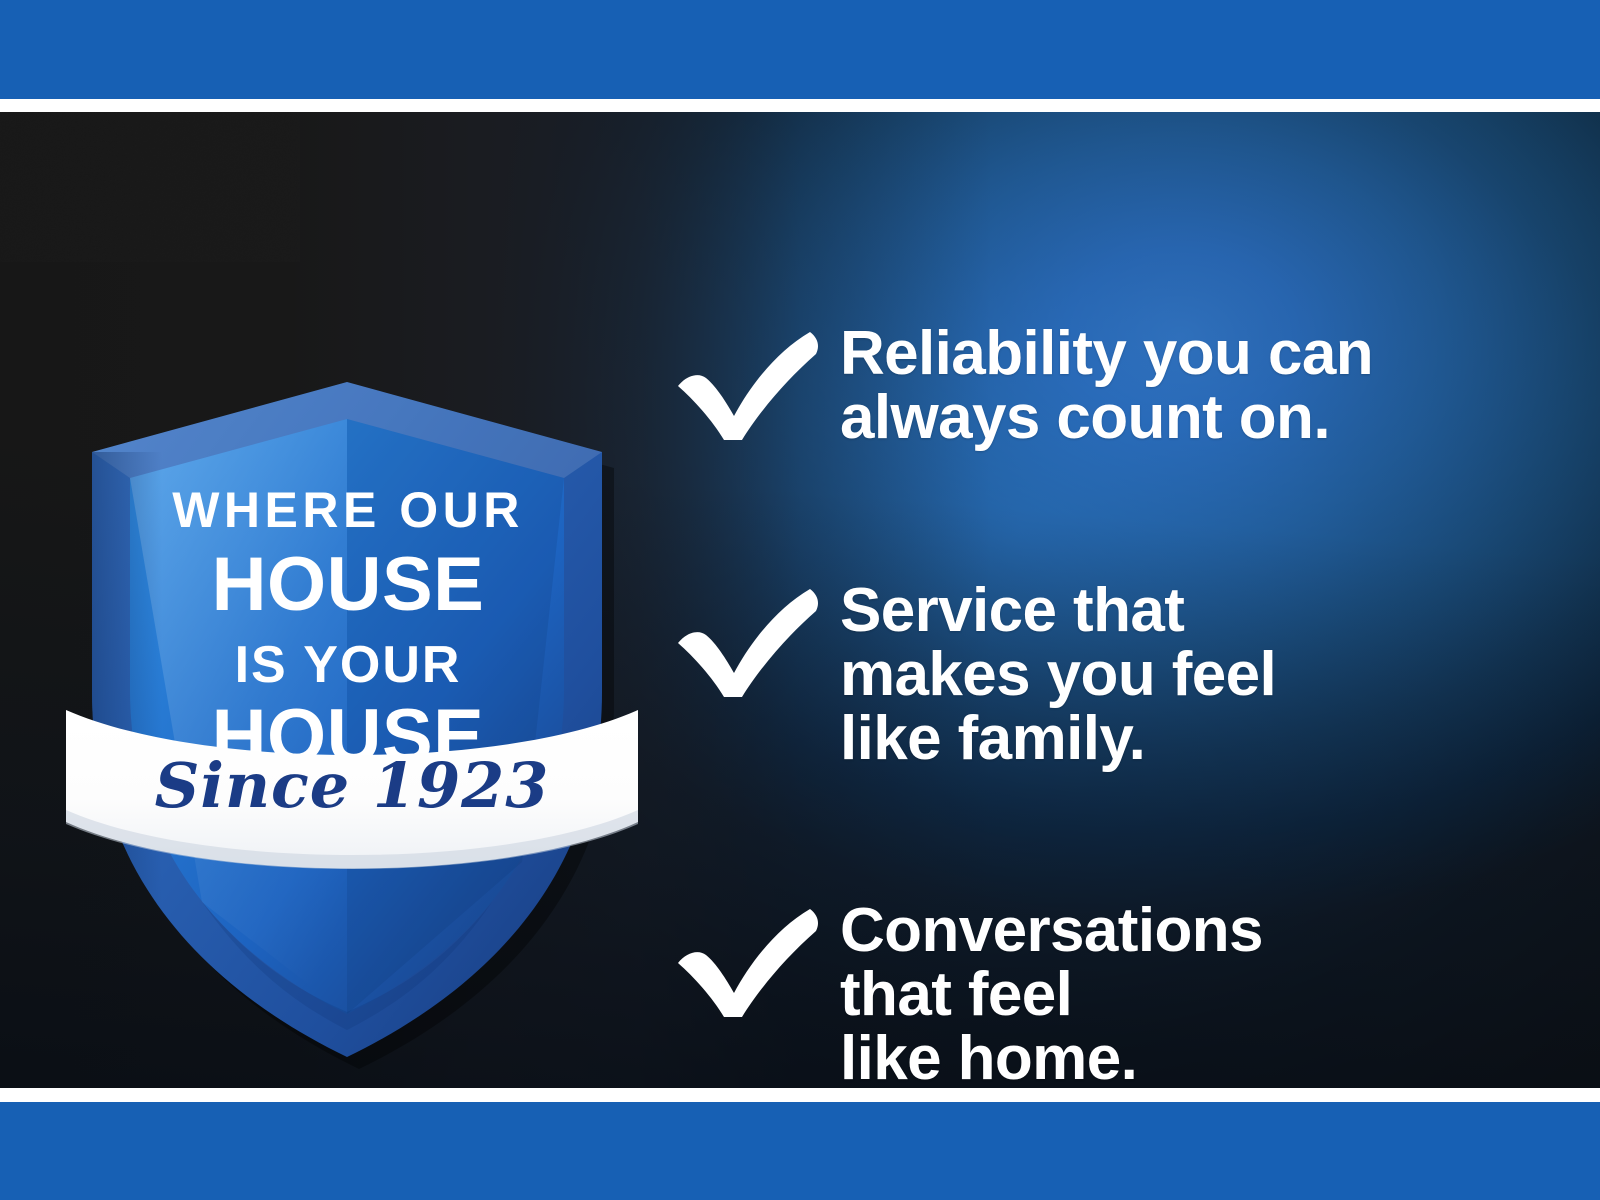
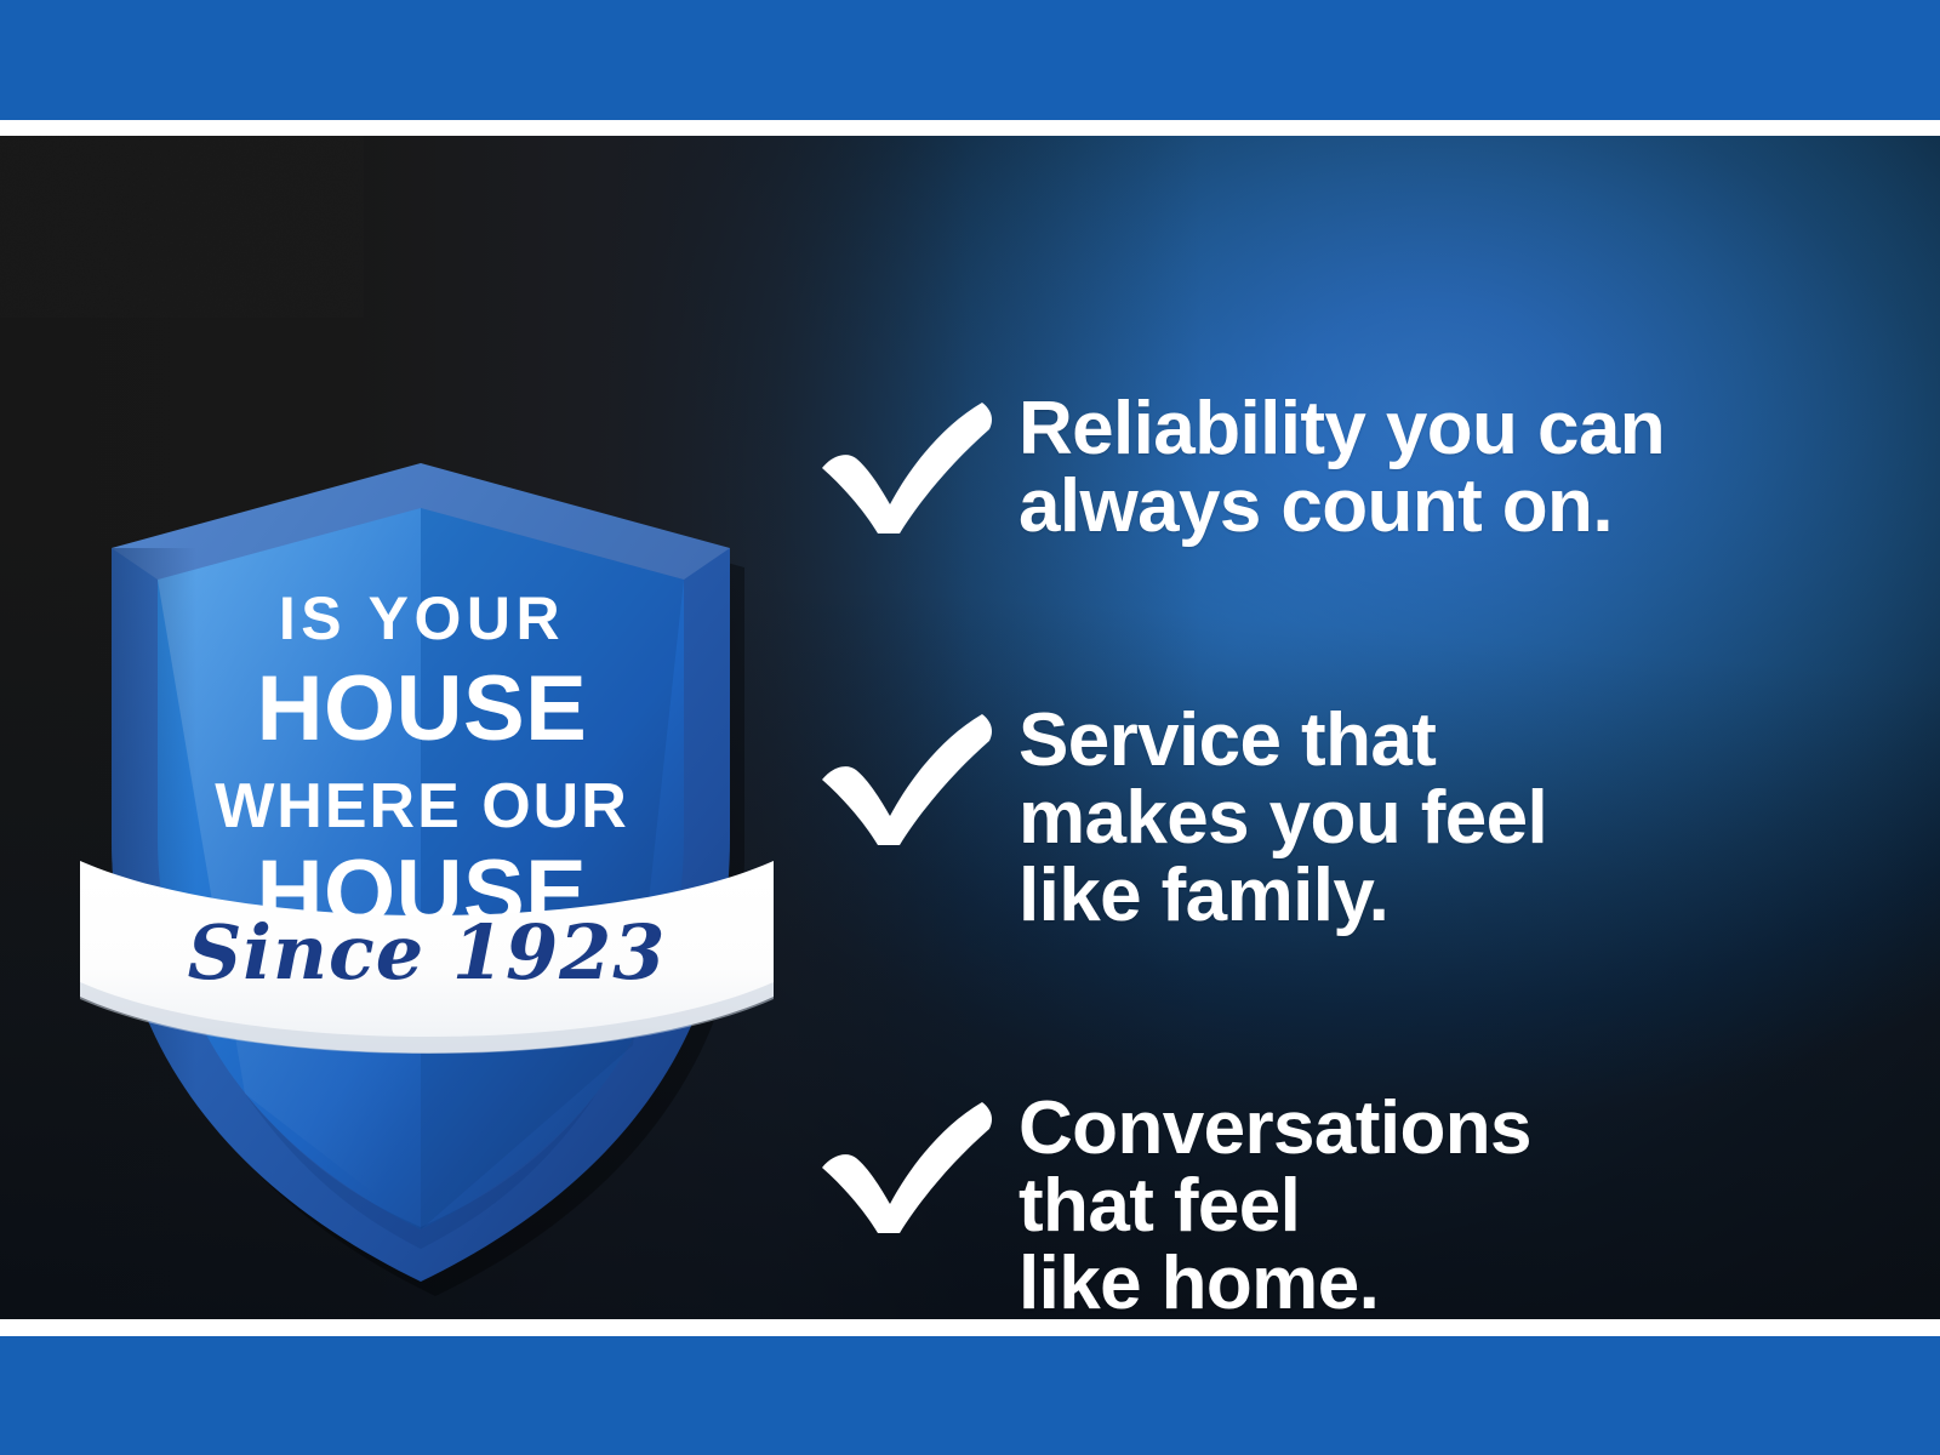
- WHERE OUR
+ IS YOUR
  HOUSE
- IS YOUR
+ WHERE OUR
  HOUSE
  Since 1923
  Reliability you can
  always count on.
  Service that
  makes you feel
  like family.
  Conversations
  that feel
  like home.
